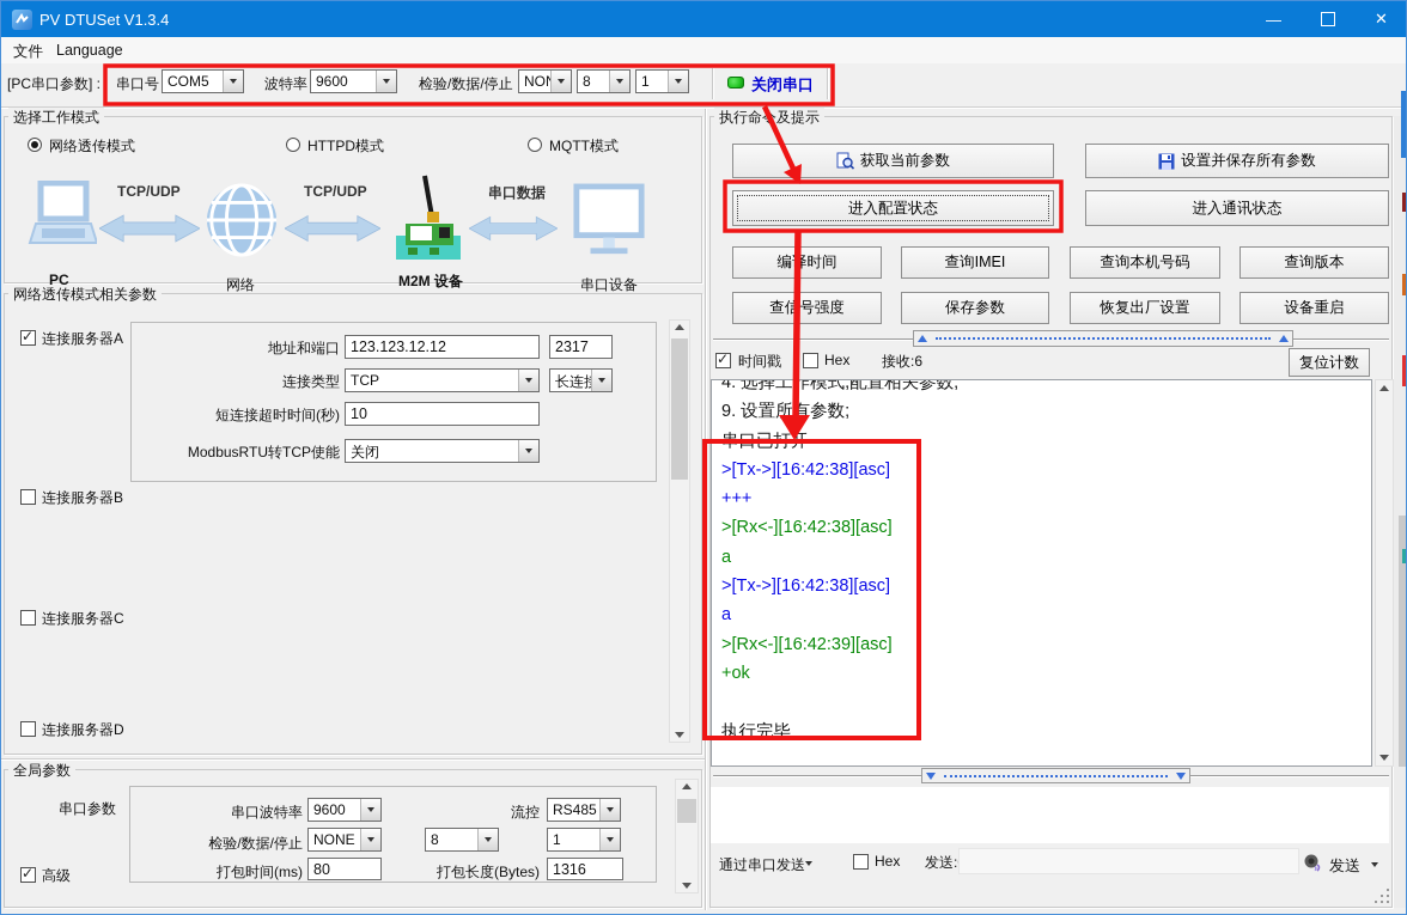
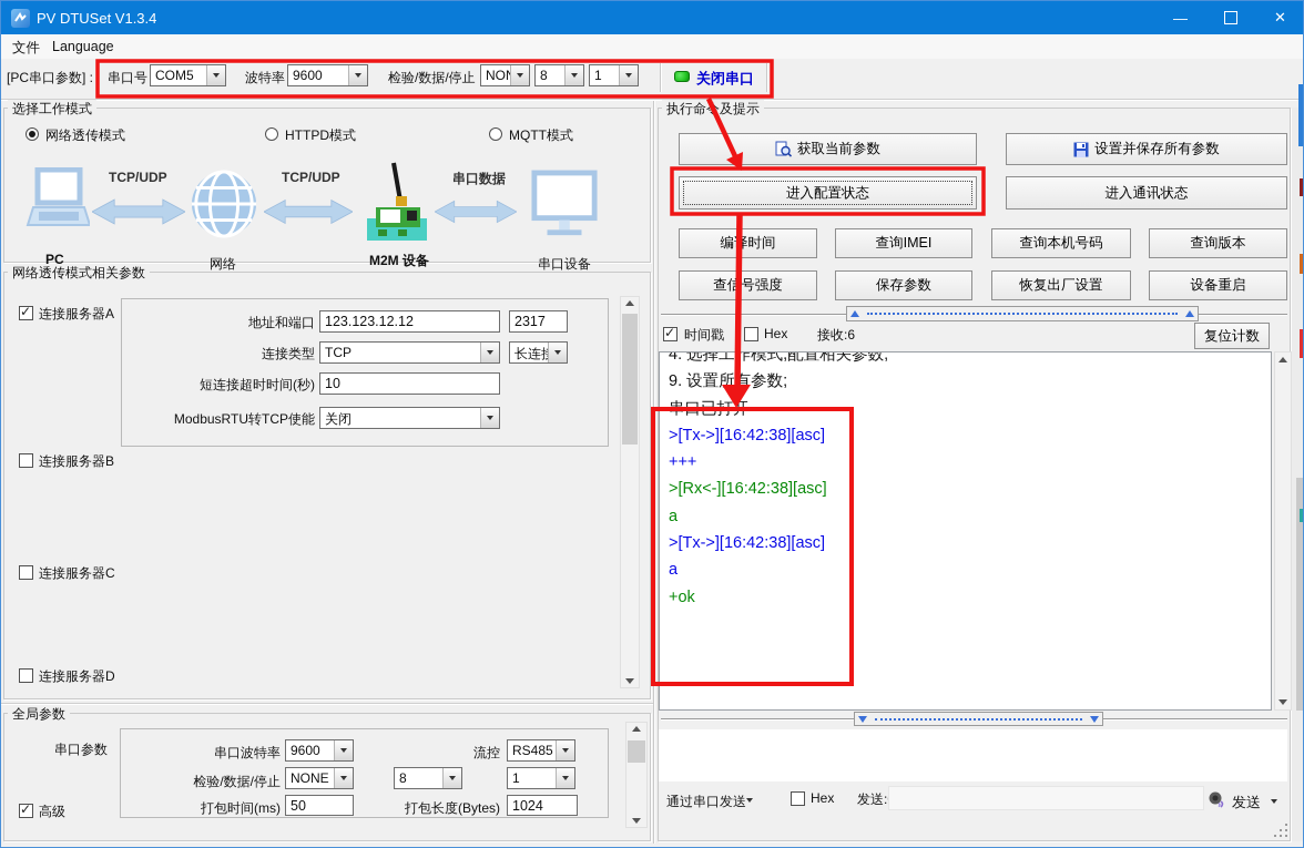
  PV DTUSet V1.3.4
  —
  ✕
  文件
  Language
  [PC串口参数] :
  串口号
  COM5
  波特率
  9600
  检验/数据/停止
  8
  1
  关闭串口
  选择工作模式
  网络透传模式
  HTTPD模式
  MQTT模式
  TCP/UDP
  TCP/UDP
  串口数据
  PC
  网络
  M2M 设备
  串口设备
  网络透传模式相关参数
  连接服务器A
  地址和端口
  123.123.12.12
  2317
  连接类型
  TCP
  短连接超时时间(秒)
  10
  ModbusRTU转TCP使能
  关闭
  连接服务器B
  连接服务器C
  连接服务器D
  全局参数
  串口参数
  串口波特率
  9600
  流控
  RS485
  检验/数据/停止
  NONE
  8
  1
  打包时间(ms)
- 80
+ 50
  打包长度(Bytes)
- 1316
+ 1024
  高级
  执行命及提示
  获取当前参数
  设置并保存所有参数
  进入配置状态
  进入通讯状态
  编时间
  查询IMEI
  查询本机号码
  查询版本
  查信号强度
  保存参数
  恢复出厂设置
  设备重启
  时间戳
  Hex
  接收:6
  复位计数
  4. 选择工作模式,配置相关参数;
  9. 设置所有参数;
  >[Tx->][16:42:38][asc]
  +++
  >[Rx<-][16:42:38][asc]
  a
  >[Tx->][16:42:38][asc]
  a
- >[Rx<-][16:42:39][asc]
  +ok
- 执行完毕
  通过串口发送
  Hex
  发送:
  发送
